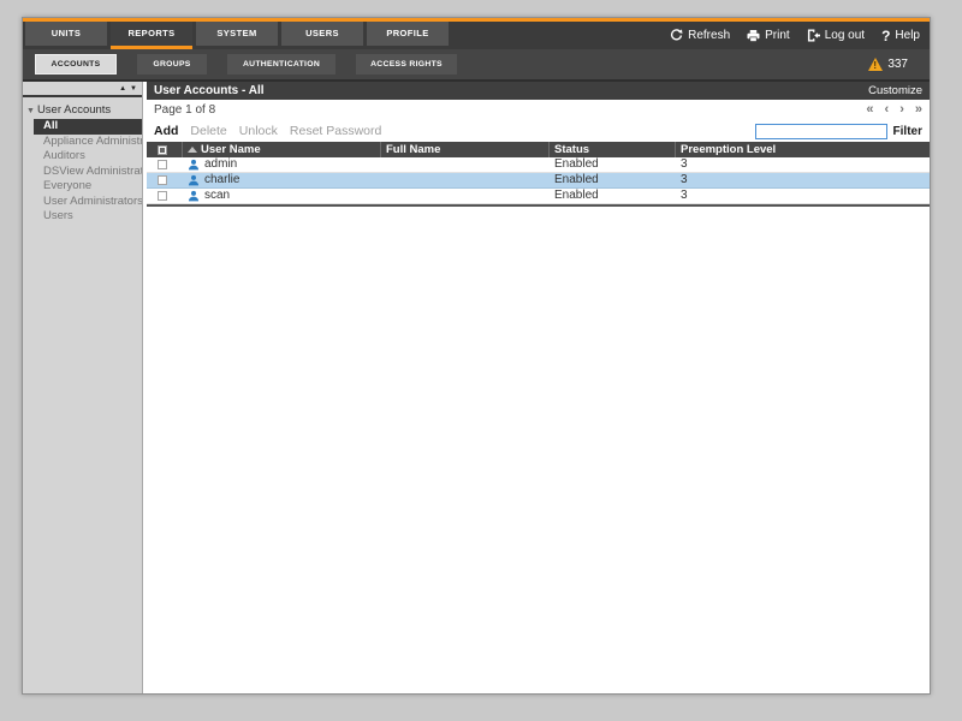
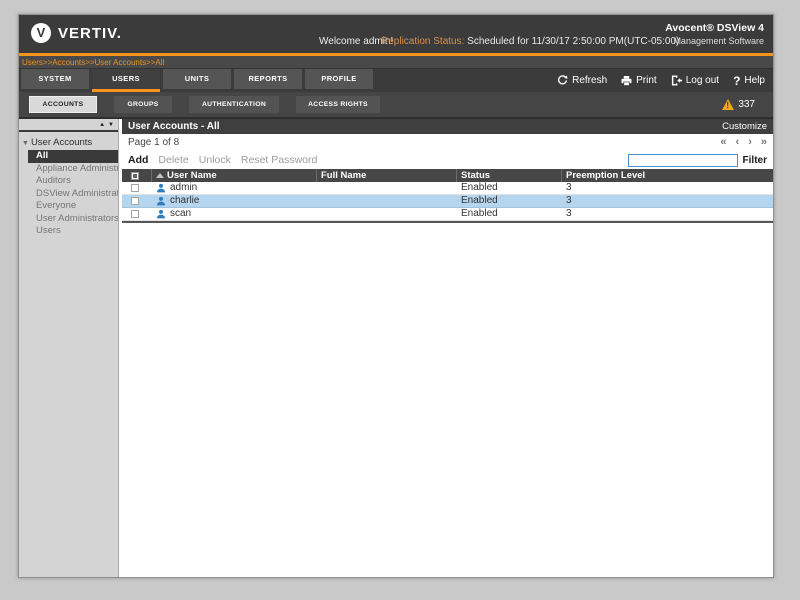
+ V
+ VERTIV.
+ Welcome admin!
+ Replication Status: Scheduled for 11/30/17 2:50:00 PM(UTC-05:00)
+ Avocent® DSView 4
+ Management Software
+ Users>>Accounts>>User Accounts>>All
- UNITS
+ SYSTEM
- REPORTS
+ USERS
- SYSTEM
+ UNITS
- USERS
+ REPORTS
  PROFILE
  Refresh
  Print
  Log out
  ?
  Help
  337
  User Accounts
  All
  Appliance Administr
  Auditors
  DSView Administrat
  Everyone
  User Administrators
  Users
  User Accounts - All
  Customize
  Page 1 of 8
  «
  ‹
  ›
  »
  Add
  Delete
  Unlock
  Reset Password
  Filter
  User Name
  Full Name
  Status
  Preemption Level
  admin
  Enabled
  3
  charlie
  Enabled
  3
  scan
  Enabled
  3
